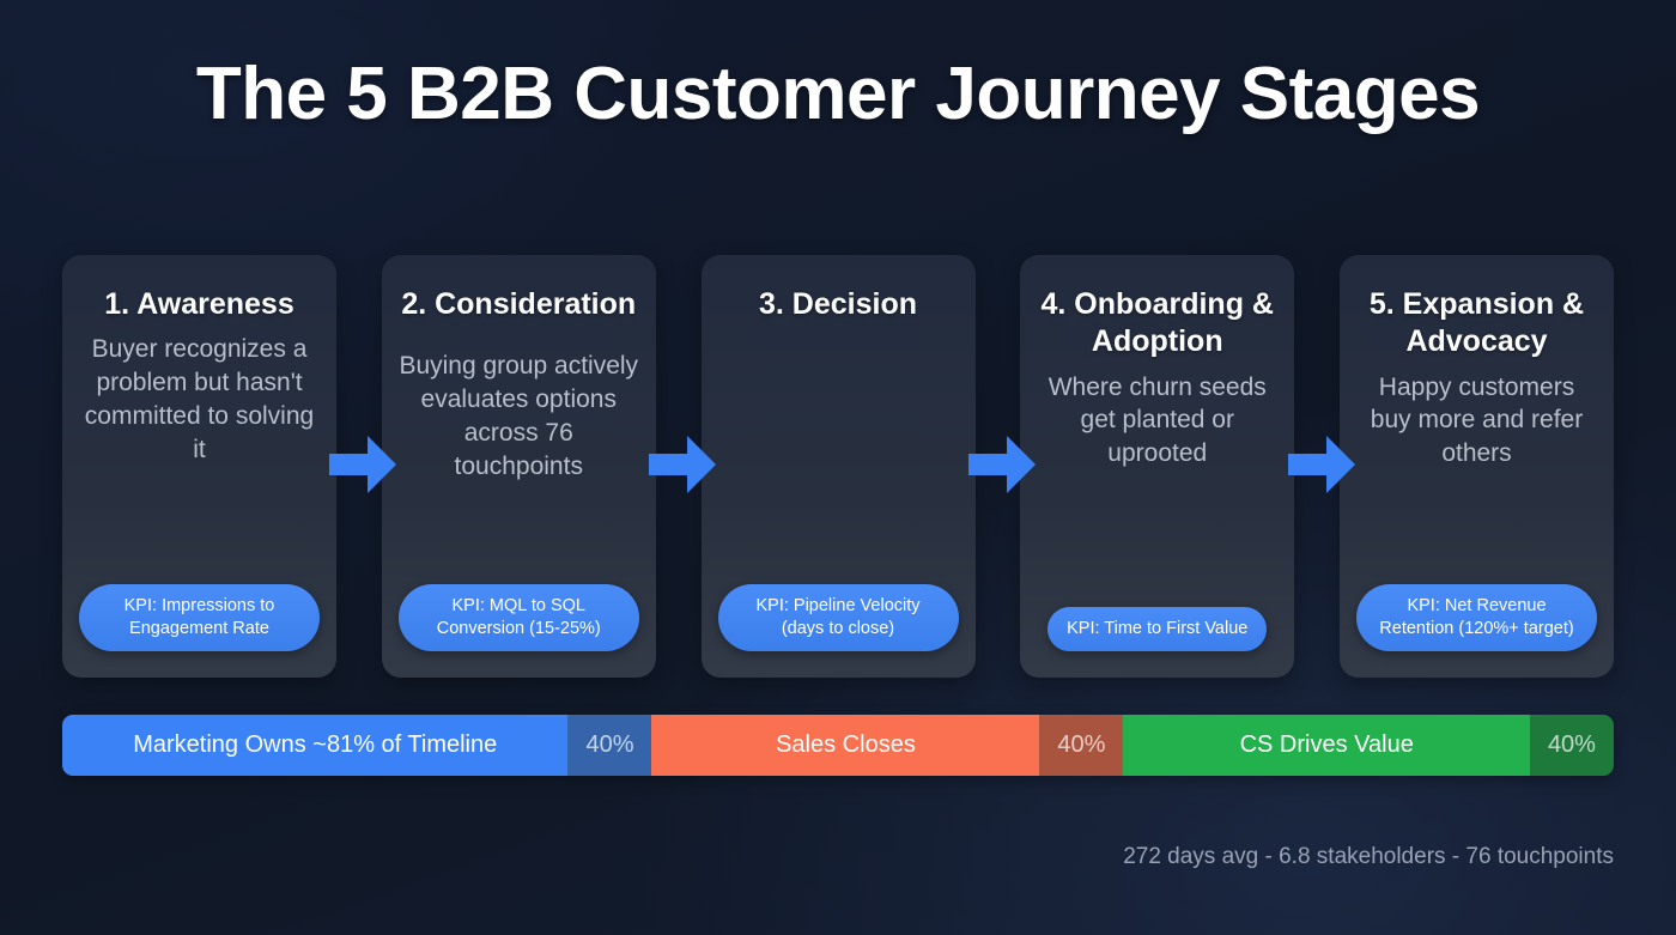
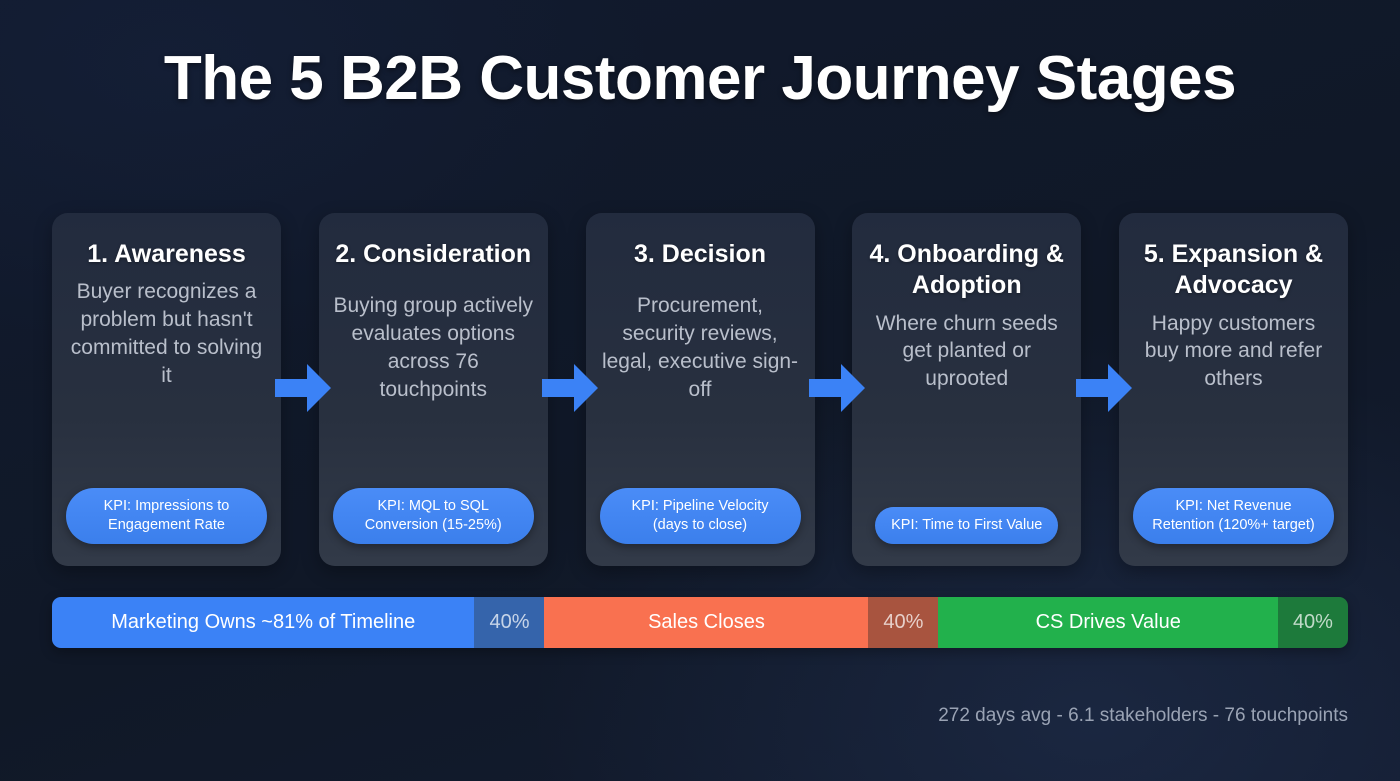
  The 5 B2B Customer Journey Stages
  1. Awareness
  Buyer recognizes a problem but hasn't committed to solving it
  KPI: Impressions to Engagement Rate
  2. Consideration
  Buying group actively evaluates options across 76 touchpoints
  KPI: MQL to SQL Conversion (15-25%)
  3. Decision
+ Procurement, security reviews, legal, executive sign-off
  KPI: Pipeline Velocity (days to close)
  4. Onboarding & Adoption
  Where churn seeds get planted or uprooted
  KPI: Time to First Value
  5. Expansion & Advocacy
  Happy customers buy more and refer others
  KPI: Net Revenue Retention (120%+ target)
  Marketing Owns ~81% of Timeline
  40%
  Sales Closes
  40%
  CS Drives Value
  40%
- 272 days avg - 6.8 stakeholders - 76 touchpoints
+ 272 days avg - 6.1 stakeholders - 76 touchpoints
